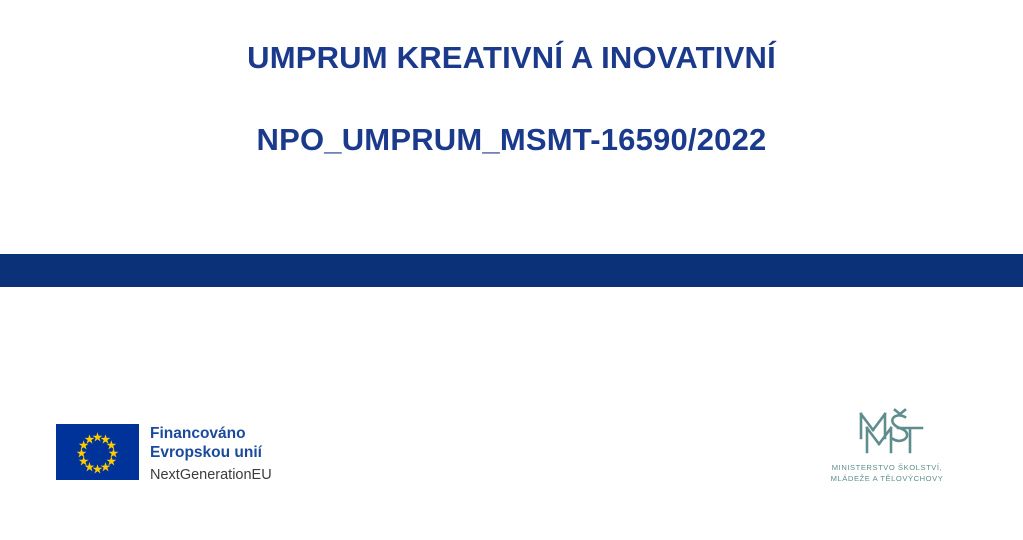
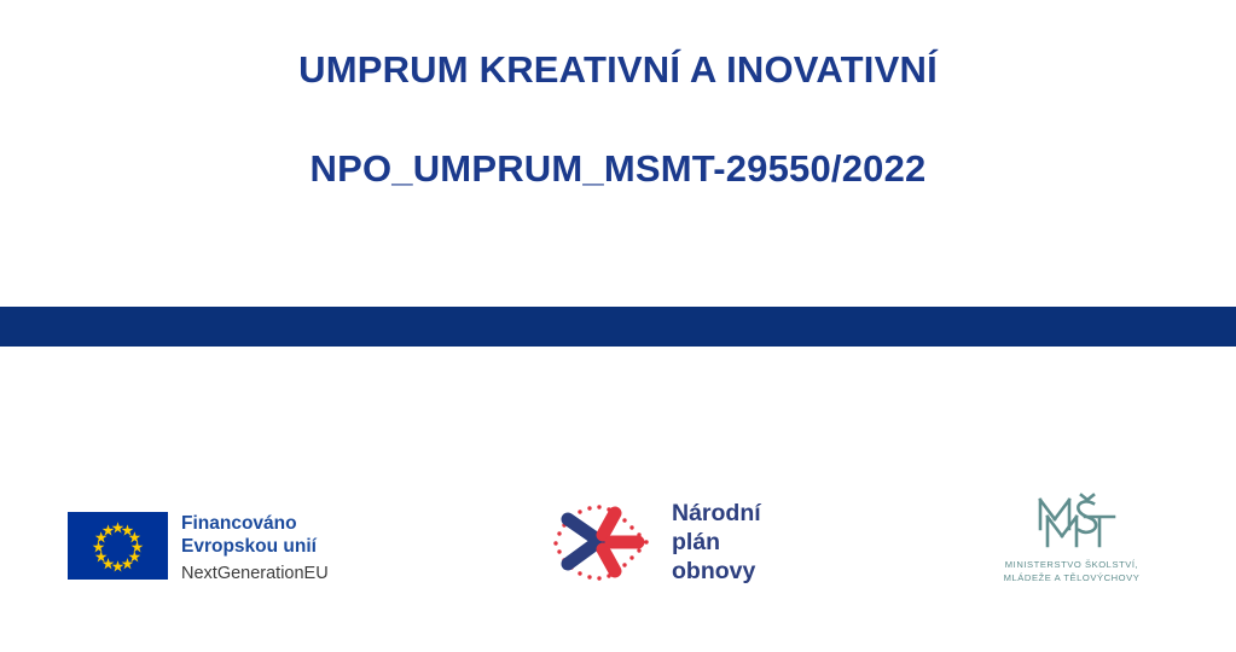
  UMPRUM KREATIVNÍ A INOVATIVNÍ
- NPO_UMPRUM_MSMT-16590/2022
+ NPO_UMPRUM_MSMT-29550/2022
  Financováno
  Evropskou unií
  NextGenerationEU
+ Národní
+ plán
+ obnovy
  MINISTERSTVO ŠKOLSTVÍ,
  MLÁDEŽE A TĚLOVÝCHOVY
